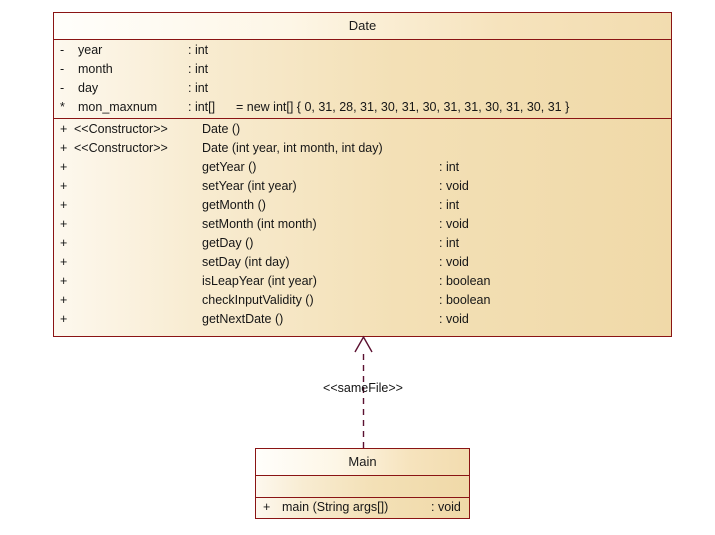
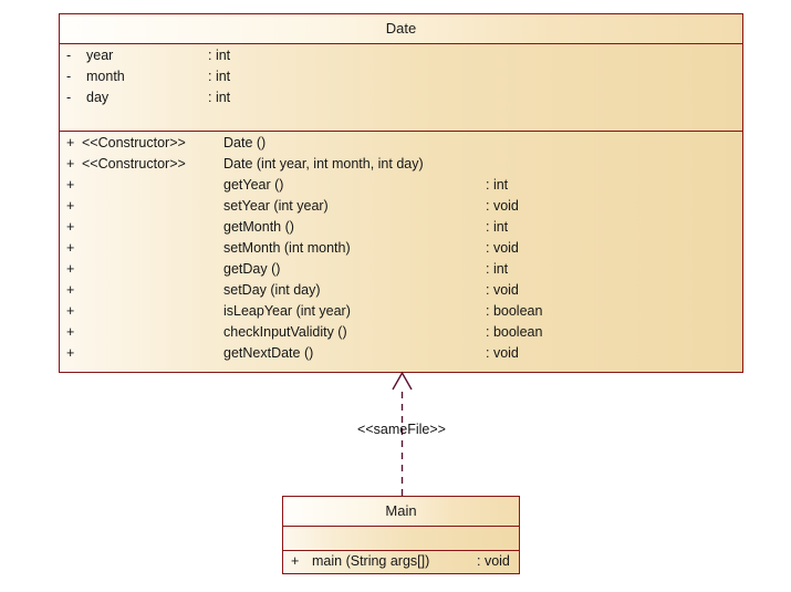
  Date
  -
  year
  : int
  -
  month
  : int
  -
  day
  : int
- *
- mon_maxnum
- : int[]
- = new int[] { 0, 31, 28, 31, 30, 31, 30, 31, 31, 30, 31, 30, 31 }
  +
  <<Constructor>>
  Date ()
  +
  <<Constructor>>
  Date (int year, int month, int day)
  +
  getYear ()
  : int
  +
  setYear (int year)
  : void
  +
  getMonth ()
  : int
  +
  setMonth (int month)
  : void
  +
  getDay ()
  : int
  +
  setDay (int day)
  : void
  +
  isLeapYear (int year)
  : boolean
  +
  checkInputValidity ()
  : boolean
  +
  getNextDate ()
  : void
  <<sameFile>>
  Main
  +
  main (String args[])
  : void
